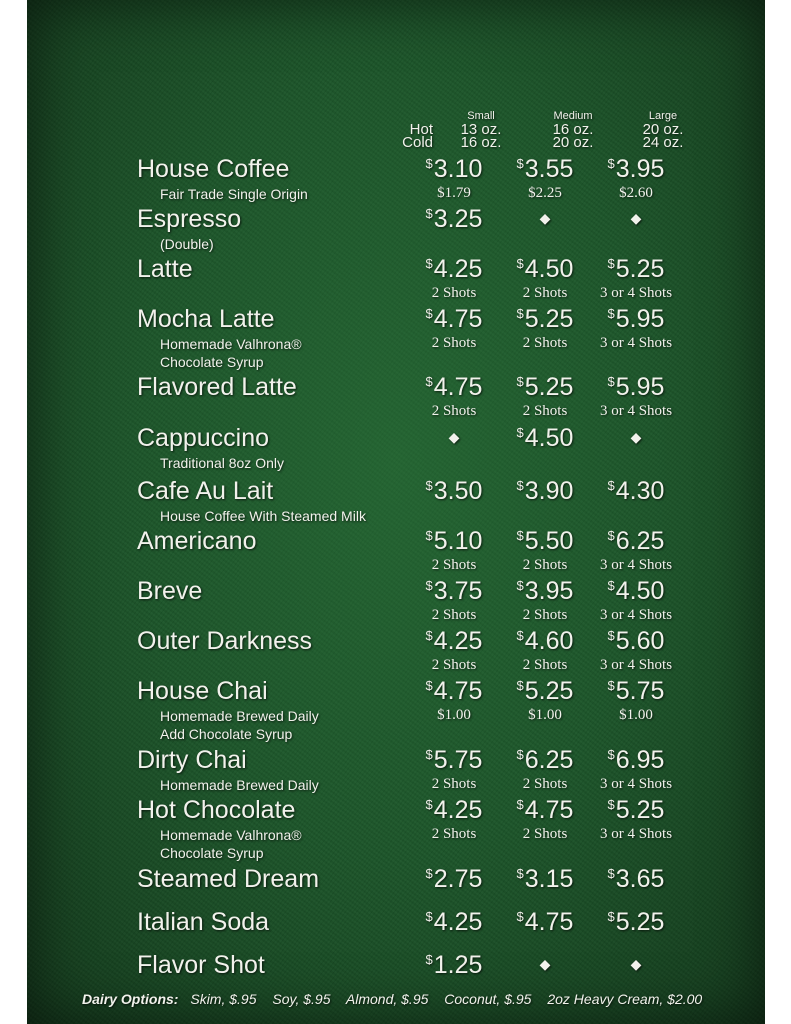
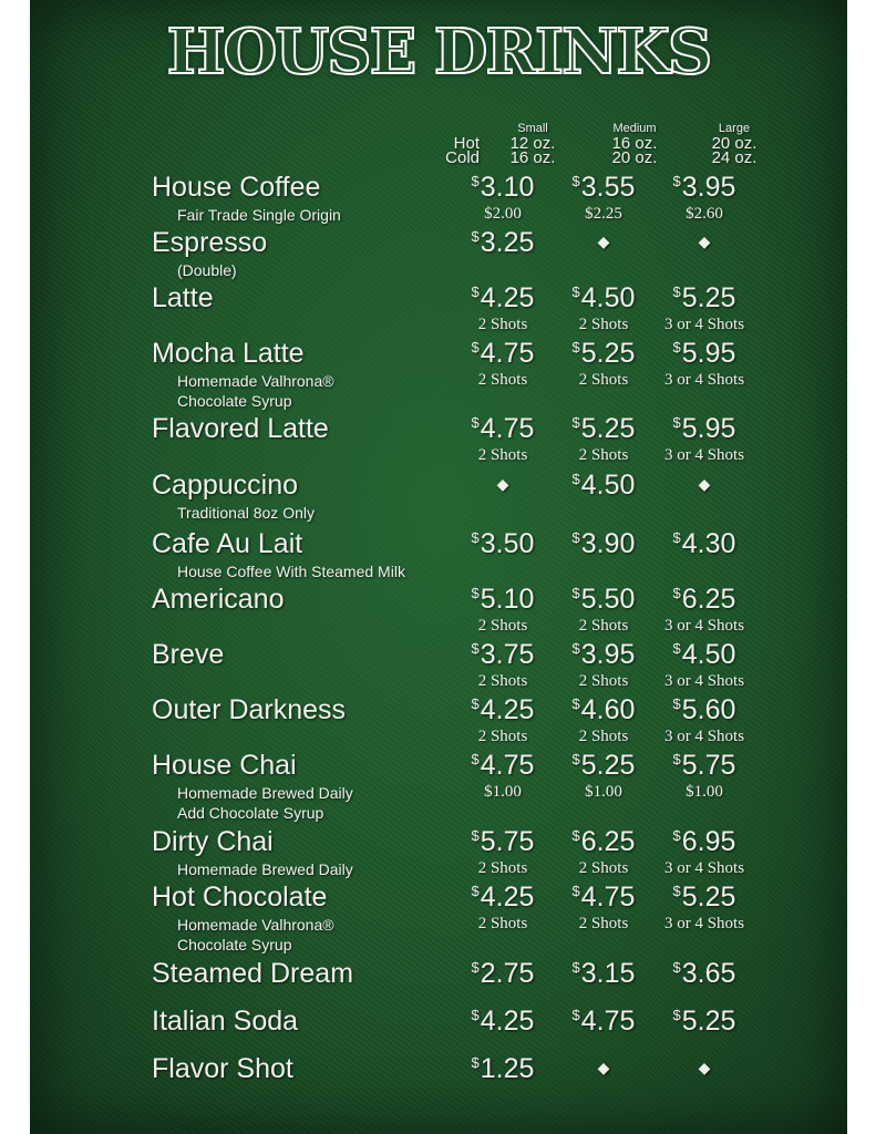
+ HOUSE DRINKS
  Hot
  Cold
  Small
- 13 oz.
+ 12 oz.
  16 oz.
  Medium
  16 oz.
  20 oz.
  Large
  20 oz.
  24 oz.
  House Coffee
  Fair Trade Single Origin
  $3.10
- $1.79
+ $2.00
  $3.55
  $2.25
  $3.95
  $2.60
  Espresso
  (Double)
  $3.25
  ◆
  ◆
  Latte
  $4.25
  2 Shots
  $4.50
  2 Shots
  $5.25
  3 or 4 Shots
  Mocha Latte
  Homemade Valhrona®
  Chocolate Syrup
  $4.75
  2 Shots
  $5.25
  2 Shots
  $5.95
  3 or 4 Shots
  Flavored Latte
  $4.75
  2 Shots
  $5.25
  2 Shots
  $5.95
  3 or 4 Shots
  Cappuccino
  Traditional 8oz Only
  ◆
  $4.50
  ◆
  Cafe Au Lait
  House Coffee With Steamed Milk
  $3.50
  $3.90
  $4.30
  Americano
  $5.10
  2 Shots
  $5.50
  2 Shots
  $6.25
  3 or 4 Shots
  Breve
  $3.75
  2 Shots
  $3.95
  2 Shots
  $4.50
  3 or 4 Shots
  Outer Darkness
  $4.25
  2 Shots
  $4.60
  2 Shots
  $5.60
  3 or 4 Shots
  House Chai
  Homemade Brewed Daily
  Add Chocolate Syrup
  $4.75
  $1.00
  $5.25
  $1.00
  $5.75
  $1.00
  Dirty Chai
  Homemade Brewed Daily
  $5.75
  2 Shots
  $6.25
  2 Shots
  $6.95
  3 or 4 Shots
  Hot Chocolate
  Homemade Valhrona®
  Chocolate Syrup
  $4.25
  2 Shots
  $4.75
  2 Shots
  $5.25
  3 or 4 Shots
  Steamed Dream
  $2.75
  $3.15
  $3.65
  Italian Soda
  $4.25
  $4.75
  $5.25
  Flavor Shot
  $1.25
  ◆
  ◆
- Dairy Options: Skim, $.95 Soy, $.95 Almond, $.95 Coconut, $.95 2oz Heavy Cream, $2.00
